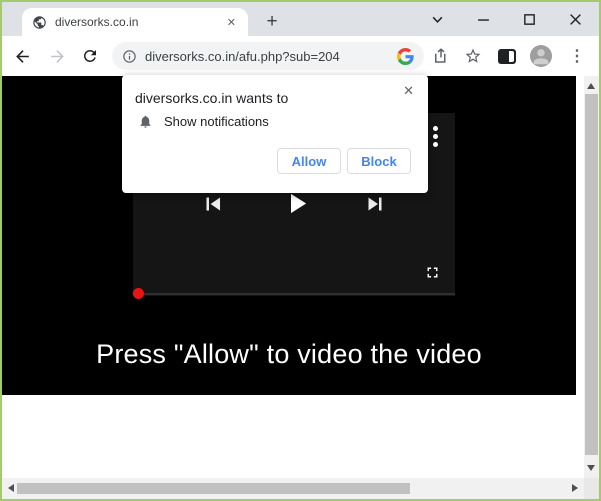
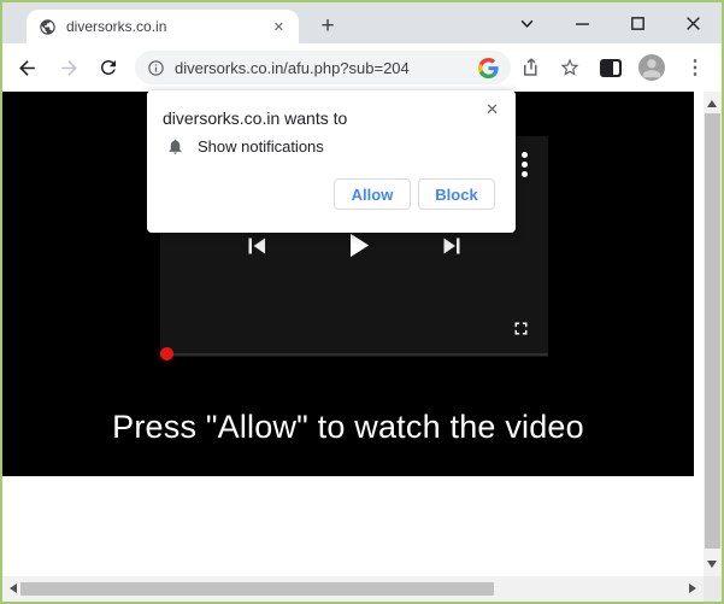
  diversorks.co.in
  ✕
  +
  diversorks.co.in/afu.php?sub=204
  ⋮
- Press "Allow" to video the video
+ Press "Allow" to watch the video
  ✕
  diversorks.co.in wants to
  Show notifications
  Allow
  Block
